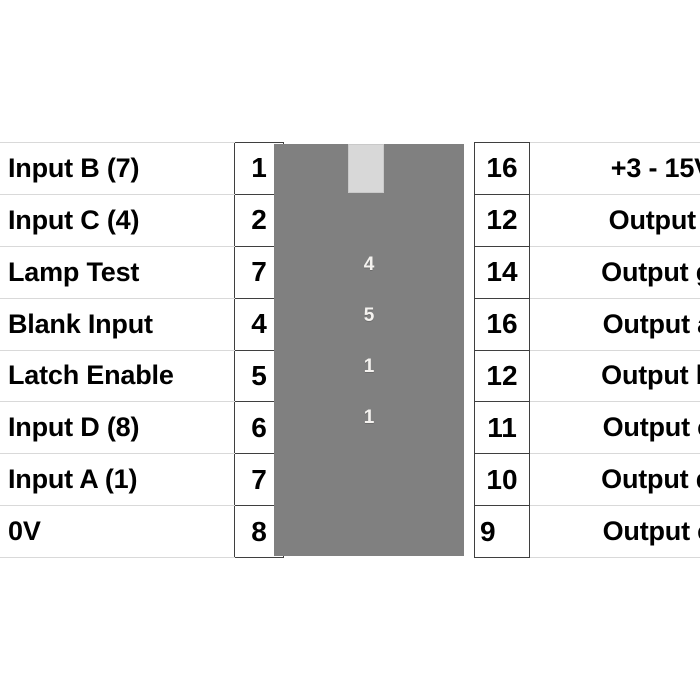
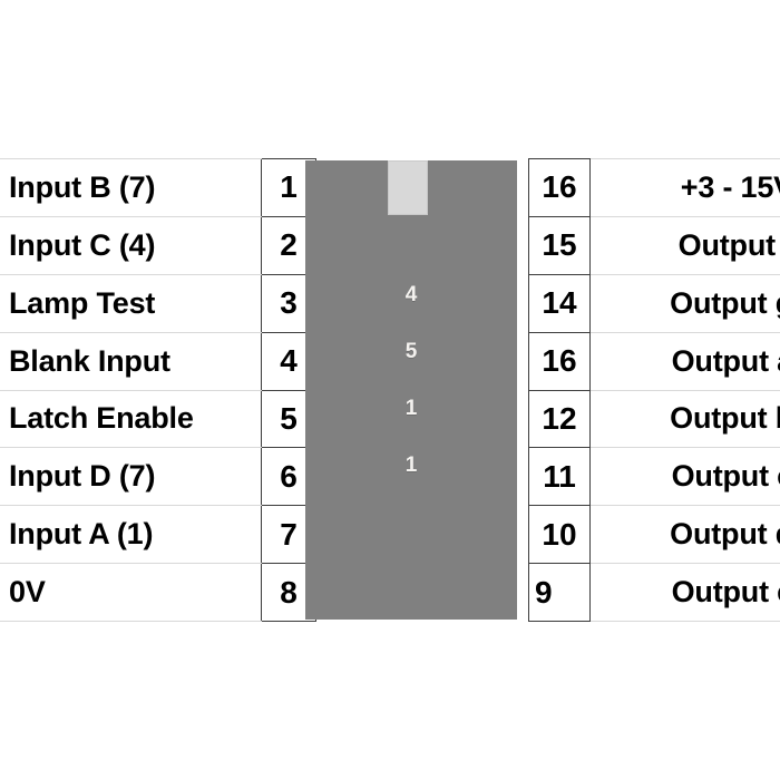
  Input B (7)	1		16	+3 - 15
- Input C (4)	2	12	Output
+ Input C (4)	2	15	Output
- Lamp Test	7	14	Output
+ Lamp Test	3	14	Output
  Blank Input	4	16	Output
  Latch Enable	5	12	Output
- Input D (8)	6	11	Output
+ Input D (7)	6	11	Output
  Input A (1)	7	10	Output
  0V	8	9	Output
  4
  5
  1
  1
